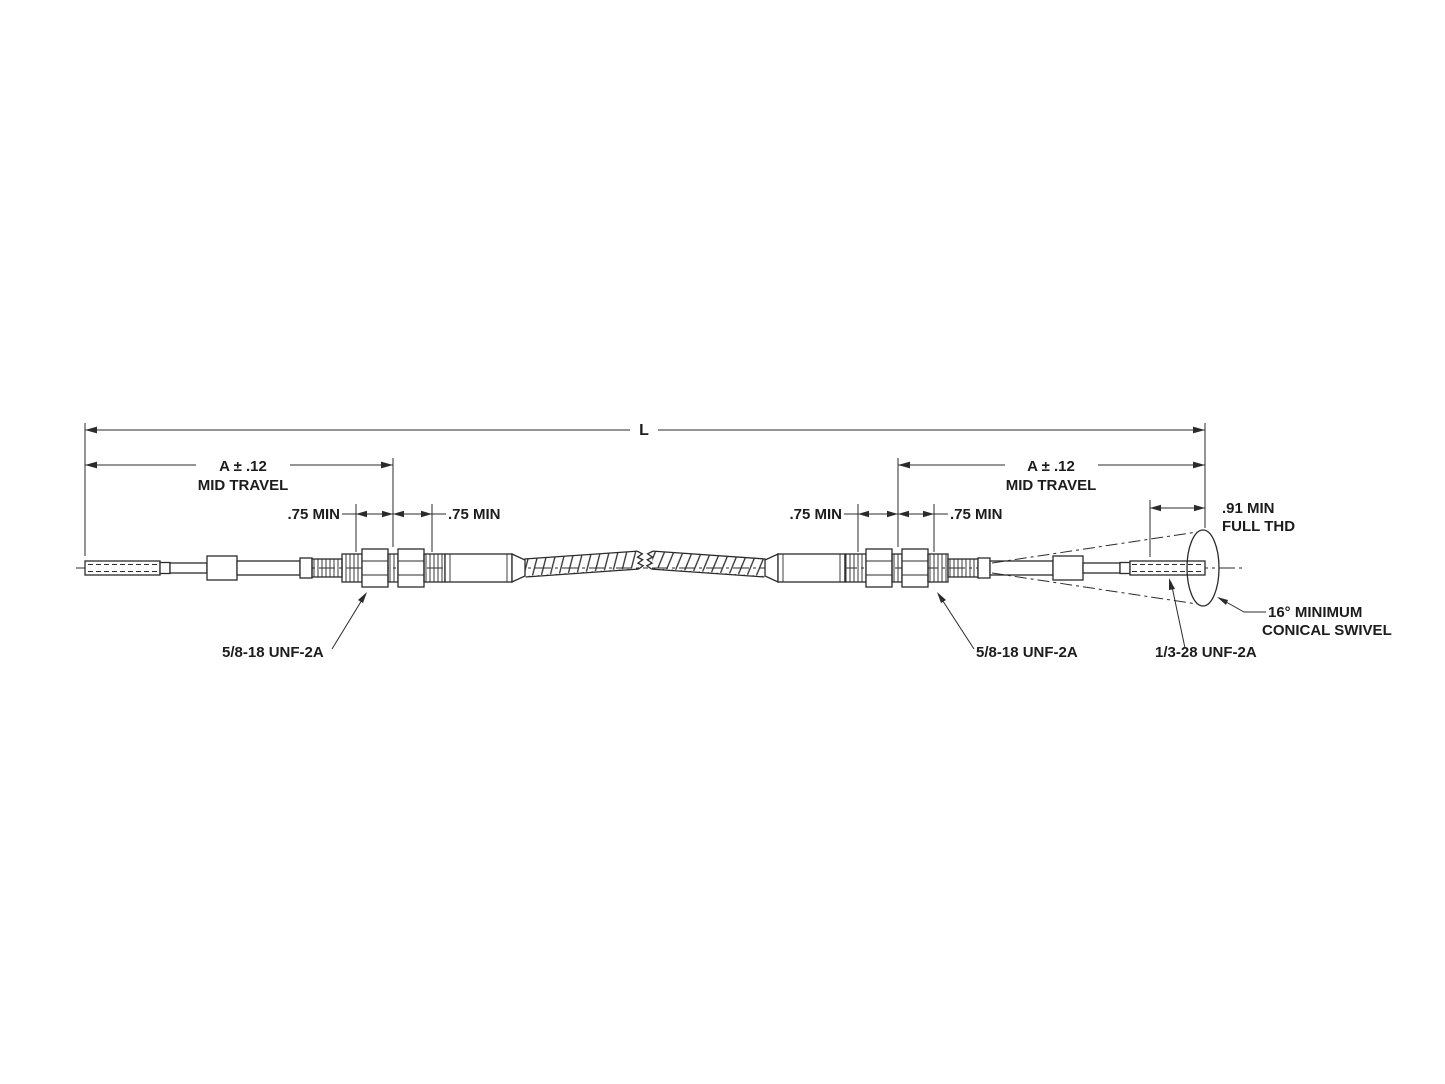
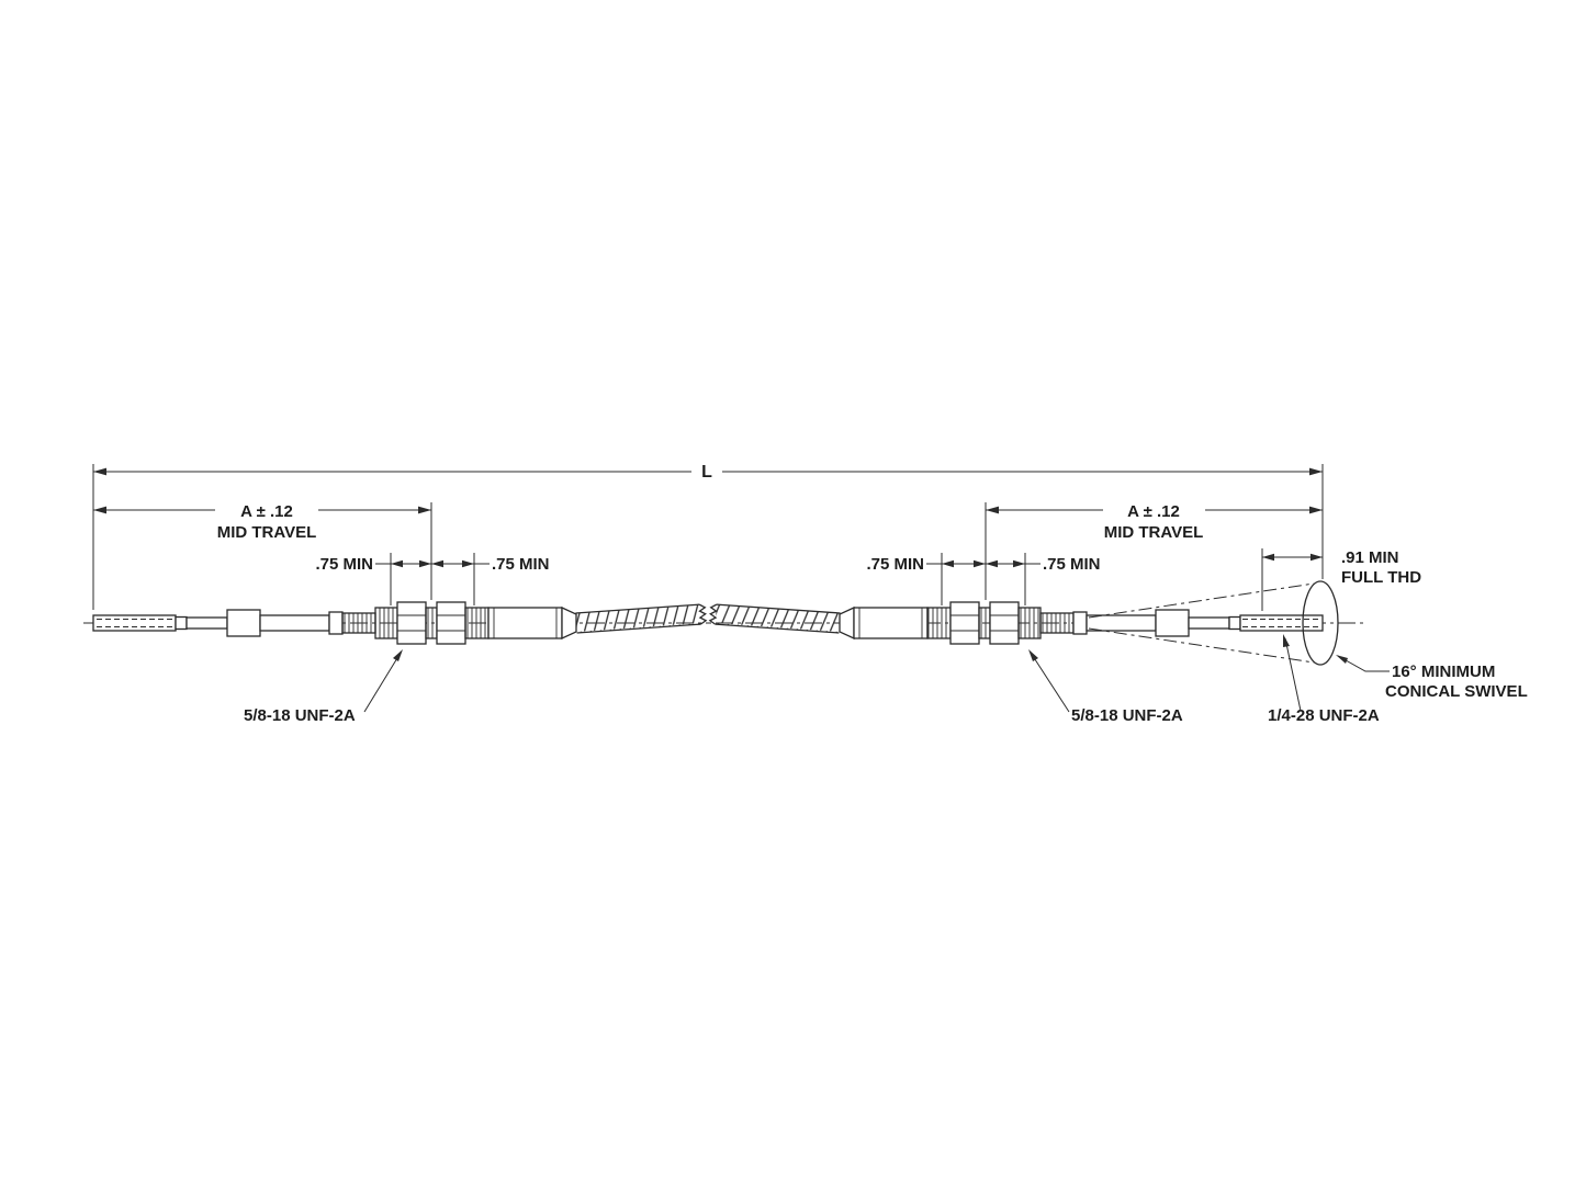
  L
  A ± .12
  MID TRAVEL
  A ± .12
  MID TRAVEL
  .75 MIN
  .75 MIN
  .75 MIN
  .75 MIN
  .91 MIN
  FULL THD
  5/8-18 UNF-2A
  5/8-18 UNF-2A
- 1/3-28 UNF-2A
+ 1/4-28 UNF-2A
  16° MINIMUM
  CONICAL SWIVEL
